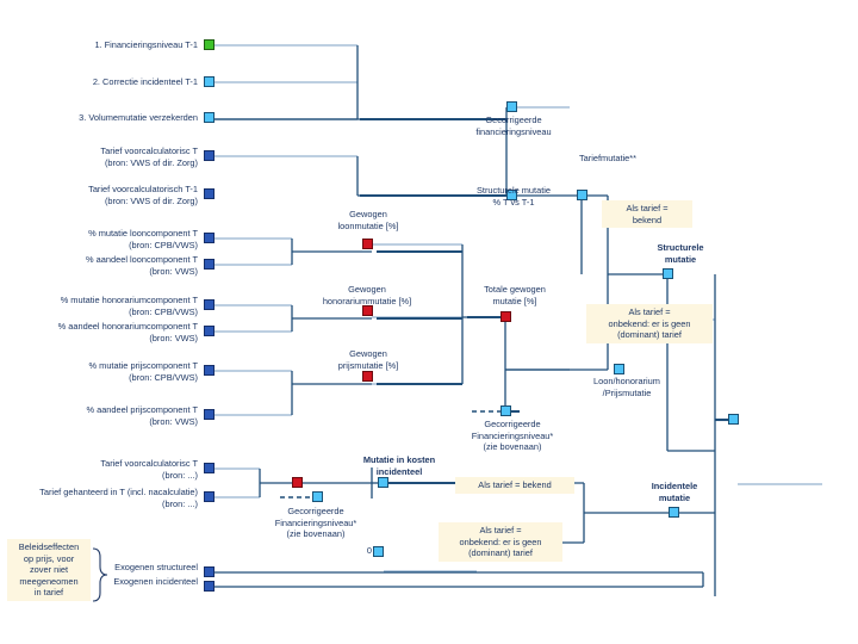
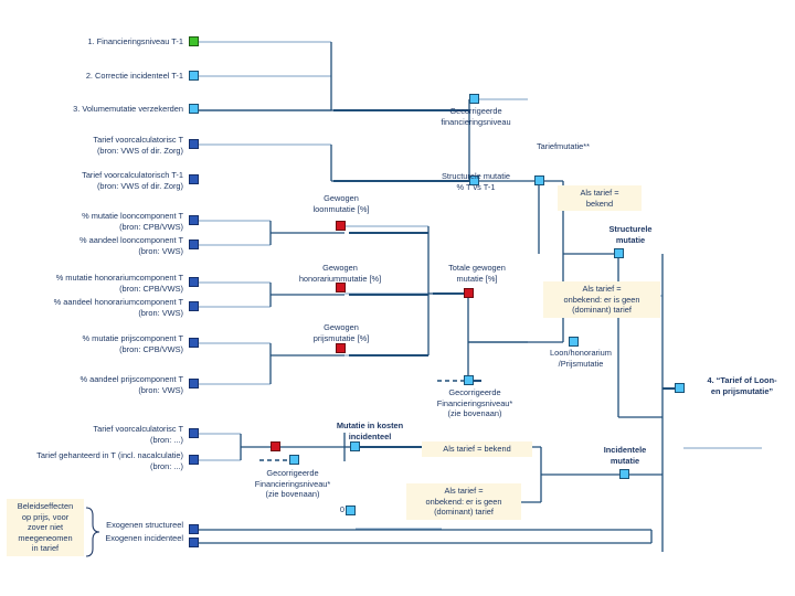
  1. Financieringsniveau T-1
  2. Correctie incidenteel T-1
  3. Volumemutatie verzekerden
  Tarief voorcalculatorisc T
  (bron: VWS of dir. Zorg)
  Tarief voorcalculatorisch T-1
  (bron: VWS of dir. Zorg)
  % mutatie looncomponent T
  (bron: CPB/VWS)
  % aandeel looncomponent T
  (bron: VWS)
  % mutatie honorariumcomponent T
  (bron: CPB/VWS)
  % aandeel honorariumcomponent T
  (bron: VWS)
  % mutatie prijscomponent T
  (bron: CPB/VWS)
  % aandeel prijscomponent T
  (bron: VWS)
  Tarief voorcalculatorisc T
  (bron: ...)
  Tarief gehanteerd in T (incl. nacalculatie)
  (bron: ...)
  Exogenen structureel
  Exogenen incidenteel
  Gecorrigeerde
  financieringsniveau
  Structurele mutatie
  % T vs T-1
  Tariefmutatie**
  Gewogen
  loonmutatie [%]
  Gewogen
  honorariummutatie [%]
  Gewogen
  prijsmutatie [%]
  Totale gewogen
  mutatie [%]
  Gecorrigeerde
  Financieringsniveau*
  (zie bovenaan)
  Structurele
  mutatie
  Loon/honorarium
  /Prijsmutatie
  Gecorrigeerde
  Financieringsniveau*
  (zie bovenaan)
  Mutatie in kosten
  incidenteel
  0
  Incidentele
  mutatie
  Als tarief =
  bekend
  Als tarief =
  onbekend: er is geen
  (dominant) tarief
  Als tarief = bekend
  Als tarief =
  onbekend: er is geen
  (dominant) tarief
  Beleidseffecten
  op prijs, voor
  zover niet
  meegeneomen
  in tarief
+ 4. “Tarief of Loon-
+ en prijsmutatie”
